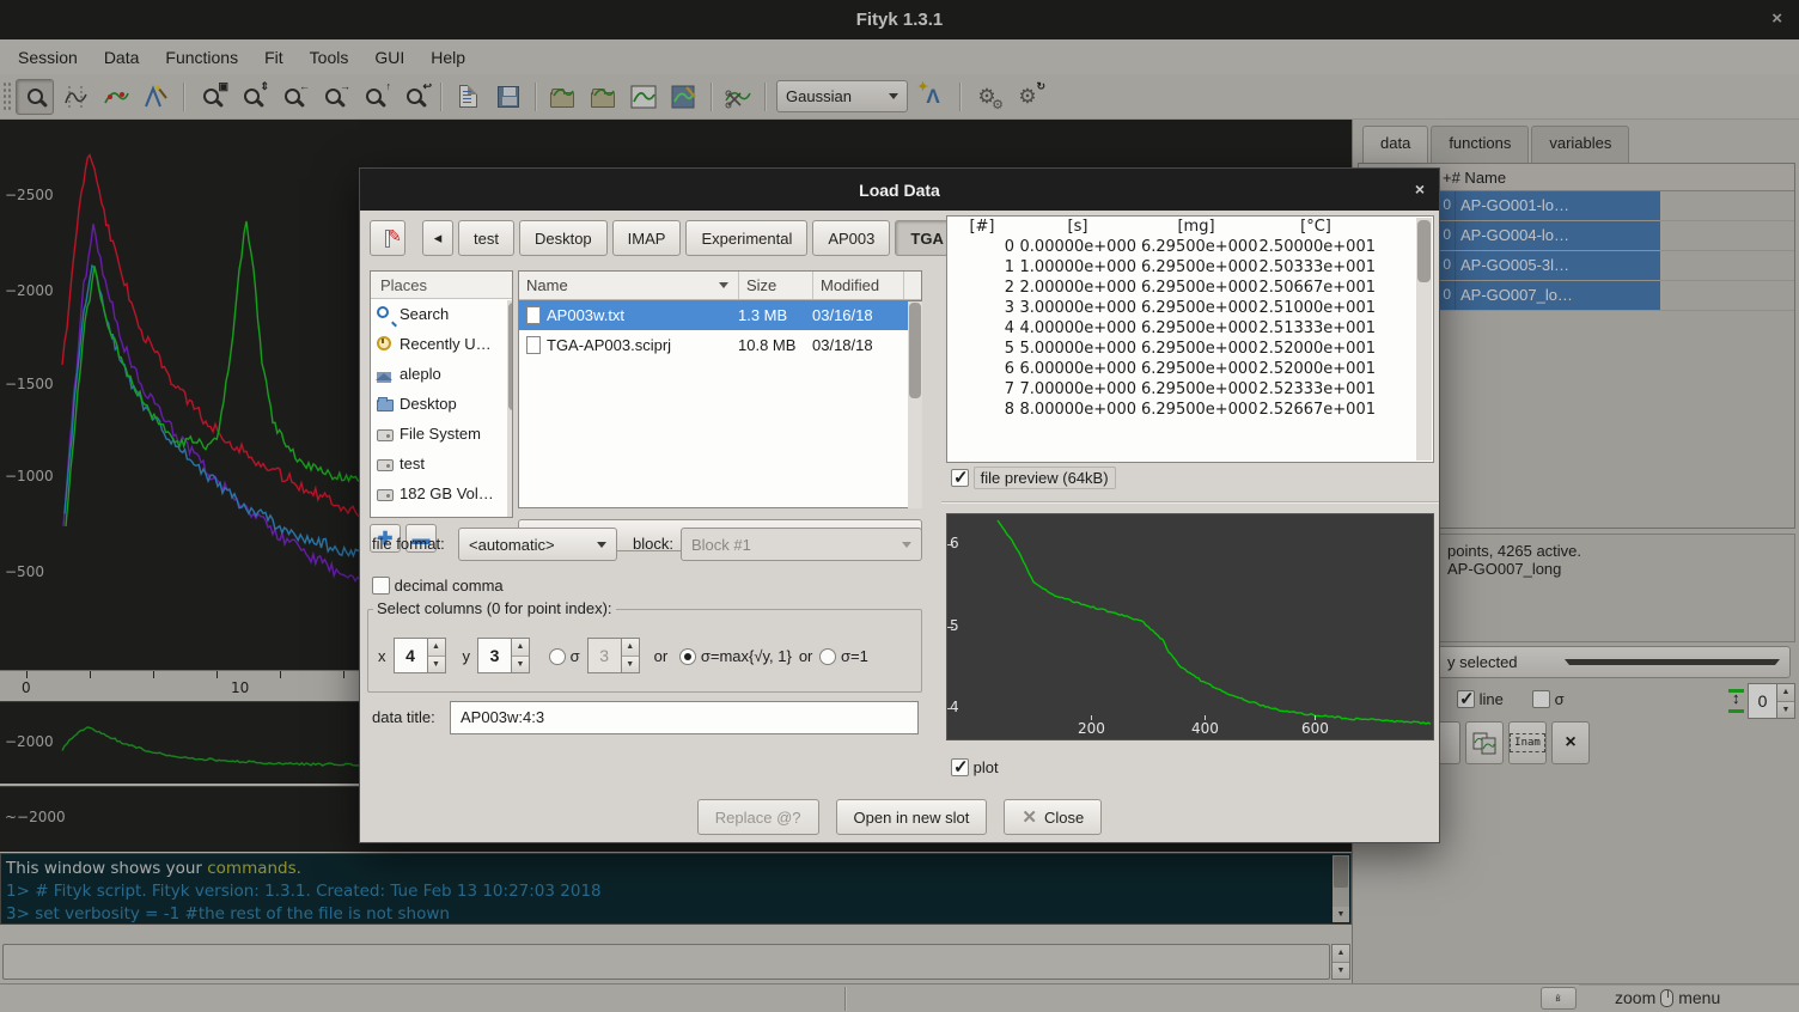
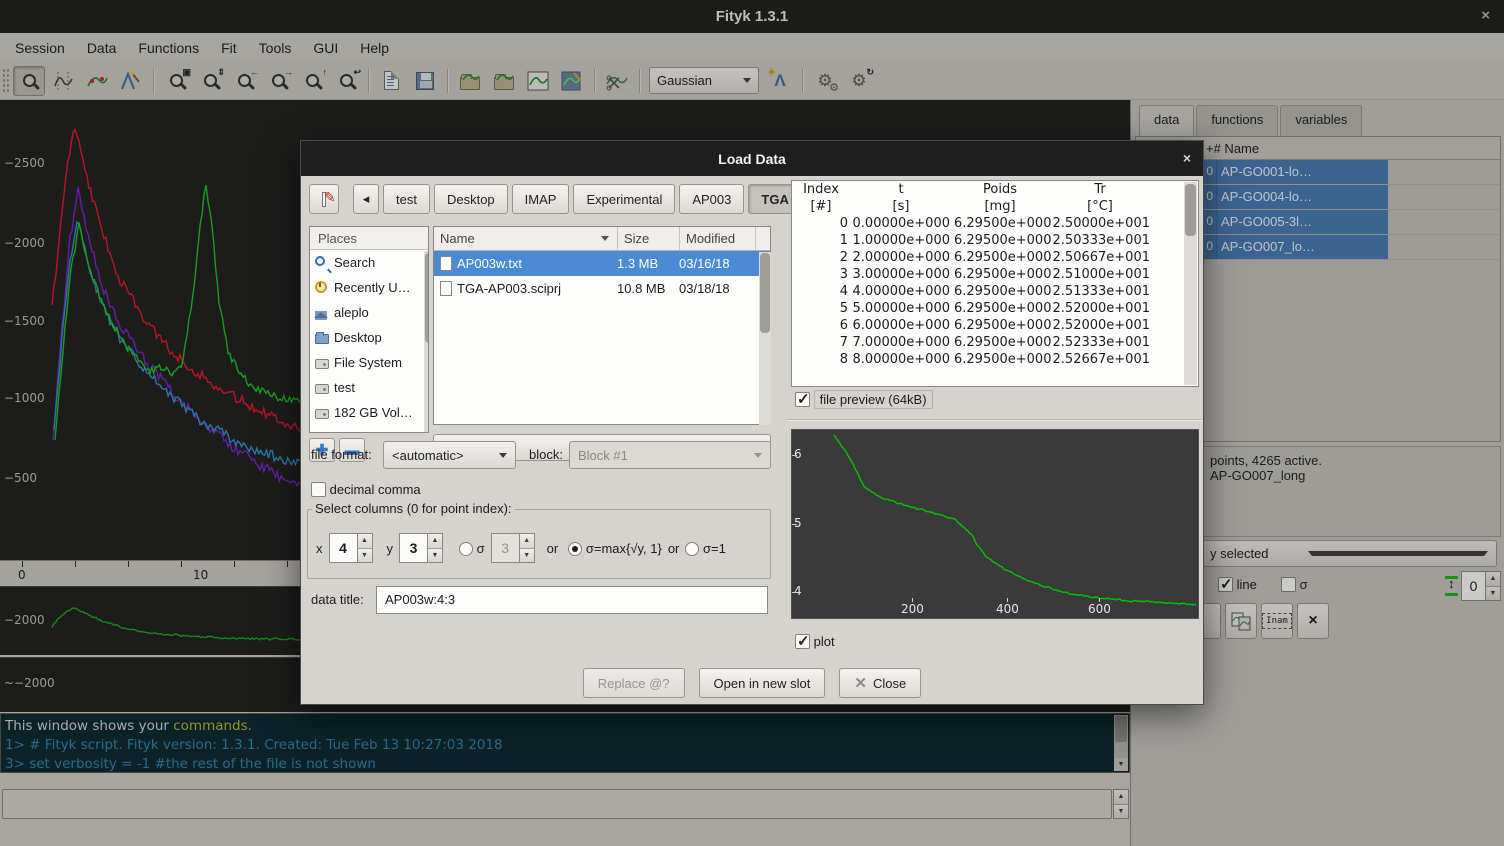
  Fityk 1.3.1
  ×
  Session
  Data
  Functions
  Fit
  Tools
  GUI
  Help
  ▣
  ⇕
  ←
  →
  ↑
  ↩
  Gaussian
  Λ
  ✦
  ⚙
  ⚙
  ⚙
  ↻
  −2500
  −2000
  −1500
  −1000
  −500
  0
  10
  −2000
  ~−2000
  data
  functions
  variables
  +# Name
  0
  AP-GO001-lo…
  0
  AP-GO004-lo…
  0
  AP-GO005-3l…
  0
  AP-GO007_lo…
  points, 4265 active.
  AP-GO007_long
  y selected
  line
  σ
  ↕
  0
  Inam
  ×
  This window shows your commands.
  1> # Fityk script. Fityk version: 1.3.1. Created: Tue Feb 13 10:27:03 2018
  3> set verbosity = -1 #the rest of the file is not shown
- ʁ̎
- zoom menu
  Load Data
  ×
  ◂
  test
  Desktop
  IMAP
  Experimental
  AP003
  TGA
  Places
  Search
  Recently U…
  aleplo
  Desktop
  File System
  test
  182 GB Vol…
  ✚
  ▬
  Name
  Size
  Modified
  AP003w.txt
  1.3 MB
  03/16/18
  TGA-AP003.sciprj
  10.8 MB
  03/18/18
  file format:
  <automatic>
  block:
  Block #1
  decimal comma
  Select columns (0 for point index):
  x
  4
  y
  3
  σ
  3
  or
  σ=max{√y, 1}
  or
  σ=1
  data title:
  AP003w:4:3
+ Index
+ t
+ Poids
+ Tr
  [#]
  [s]
  [mg]
  [°C]
  0
  0.00000e+000
  6.29500e+000
  2.50000e+001
  1
  1.00000e+000
  6.29500e+000
  2.50333e+001
  2
  2.00000e+000
  6.29500e+000
  2.50667e+001
  3
  3.00000e+000
  6.29500e+000
  2.51000e+001
  4
  4.00000e+000
  6.29500e+000
  2.51333e+001
  5
  5.00000e+000
  6.29500e+000
  2.52000e+001
  6
  6.00000e+000
  6.29500e+000
  2.52000e+001
  7
  7.00000e+000
  6.29500e+000
  2.52333e+001
  8
  8.00000e+000
  6.29500e+000
  2.52667e+001
  file preview (64kB)
  6
  5
  4
  200
  400
  600
  plot
  Replace @?
  Open in new slot
  ✕
  Close
